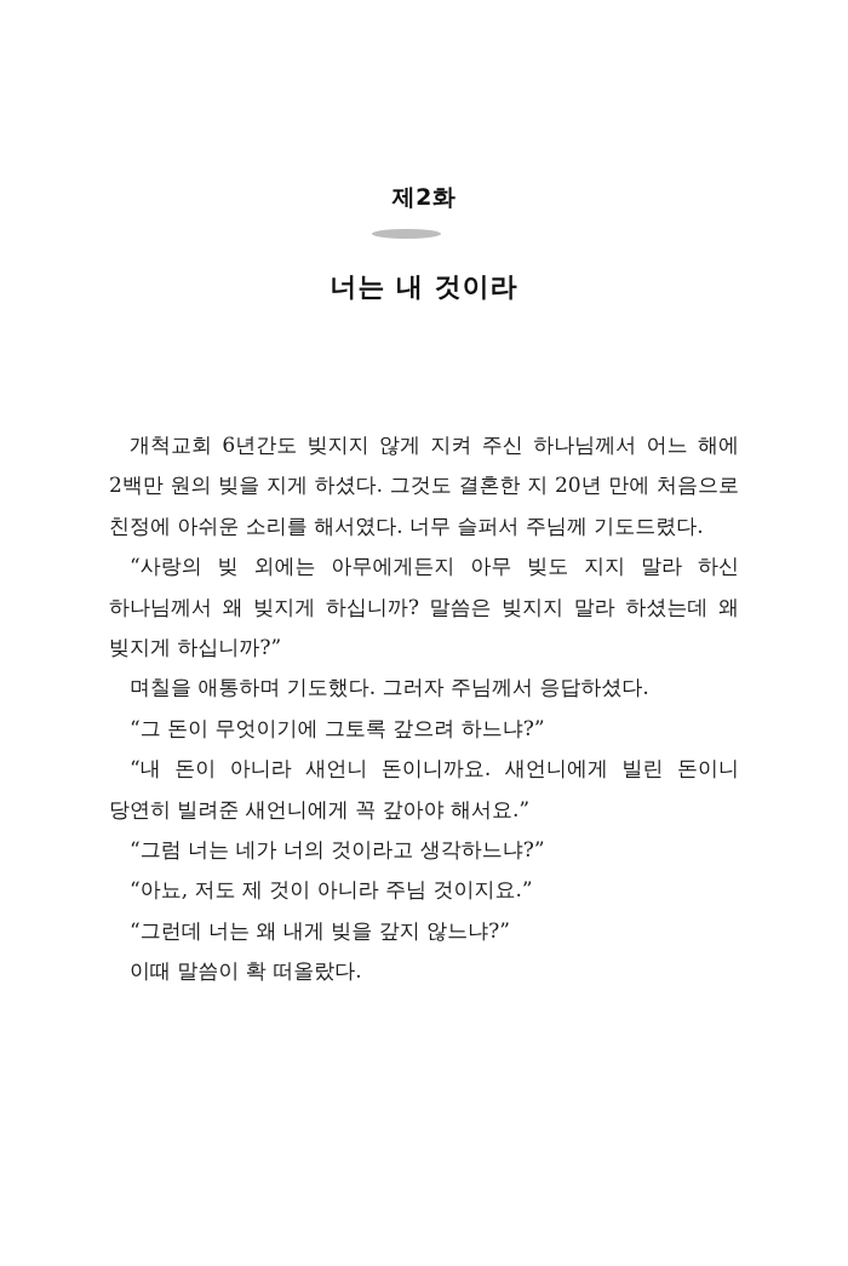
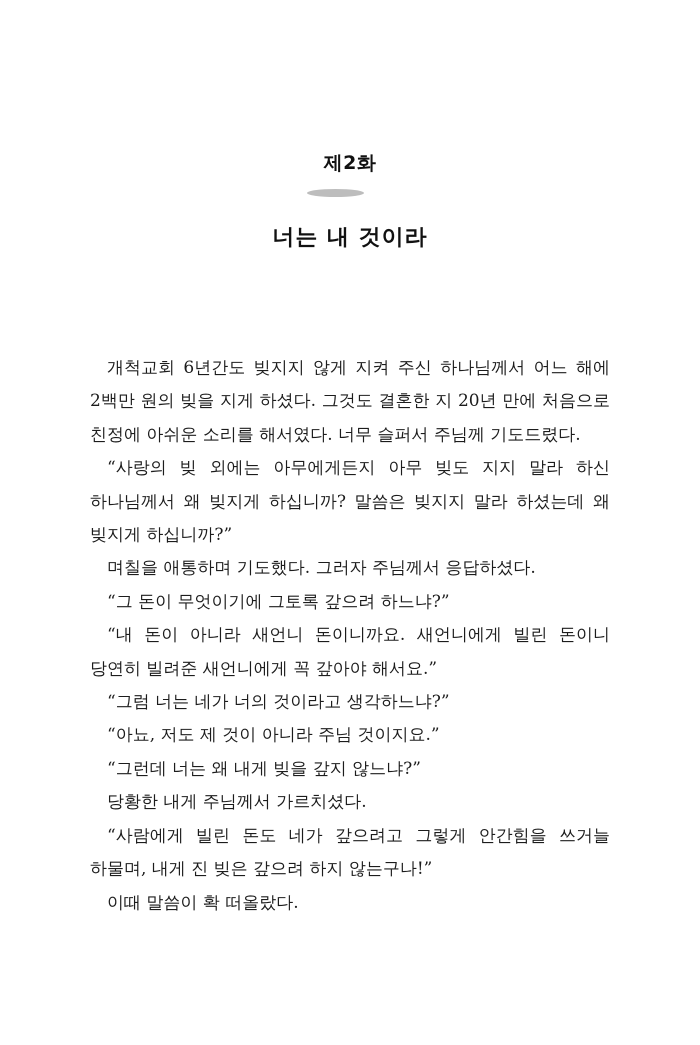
  제2화
  너는 내 것이라
  개척교회 6년간도 빚지지 않게 지켜 주신 하나님께서 어느 해에 2백만 원의 빚을 지게 하셨다. 그것도 결혼한 지 20년 만에 처음으로 친정에 아쉬운 소리를 해서였다. 너무 슬퍼서 주님께 기도드렸다.
  “사랑의 빚 외에는 아무에게든지 아무 빚도 지지 말라 하신 하나님께서 왜 빚지게 하십니까? 말씀은 빚지지 말라 하셨는데 왜 빚지게 하십니까?”
  며칠을 애통하며 기도했다. 그러자 주님께서 응답하셨다.
  “그 돈이 무엇이기에 그토록 갚으려 하느냐?”
  “내 돈이 아니라 새언니 돈이니까요. 새언니에게 빌린 돈이니 당연히 빌려준 새언니에게 꼭 갚아야 해서요.”
  “그럼 너는 네가 너의 것이라고 생각하느냐?”
  “아뇨, 저도 제 것이 아니라 주님 것이지요.”
  “그런데 너는 왜 내게 빚을 갚지 않느냐?”
+ 당황한 내게 주님께서 가르치셨다.
+ “사람에게 빌린 돈도 네가 갚으려고 그렇게 안간힘을 쓰거늘 하물며, 내게 진 빚은 갚으려 하지 않는구나!”
  이때 말씀이 확 떠올랐다.
